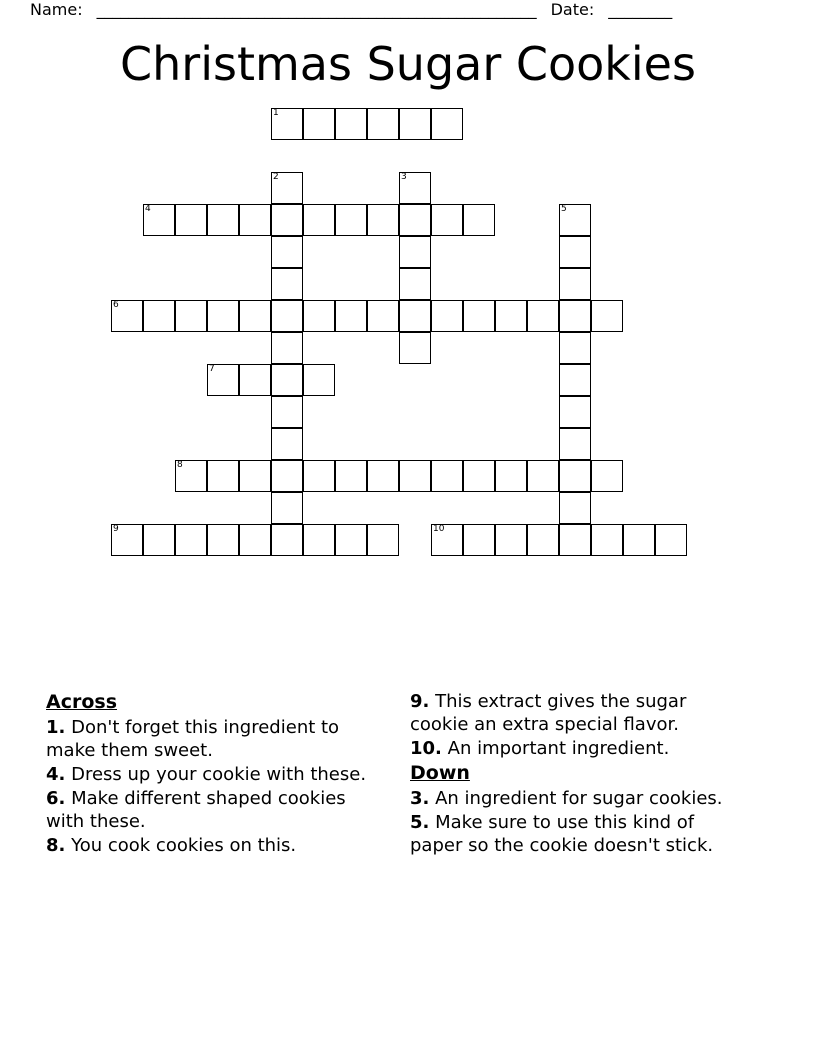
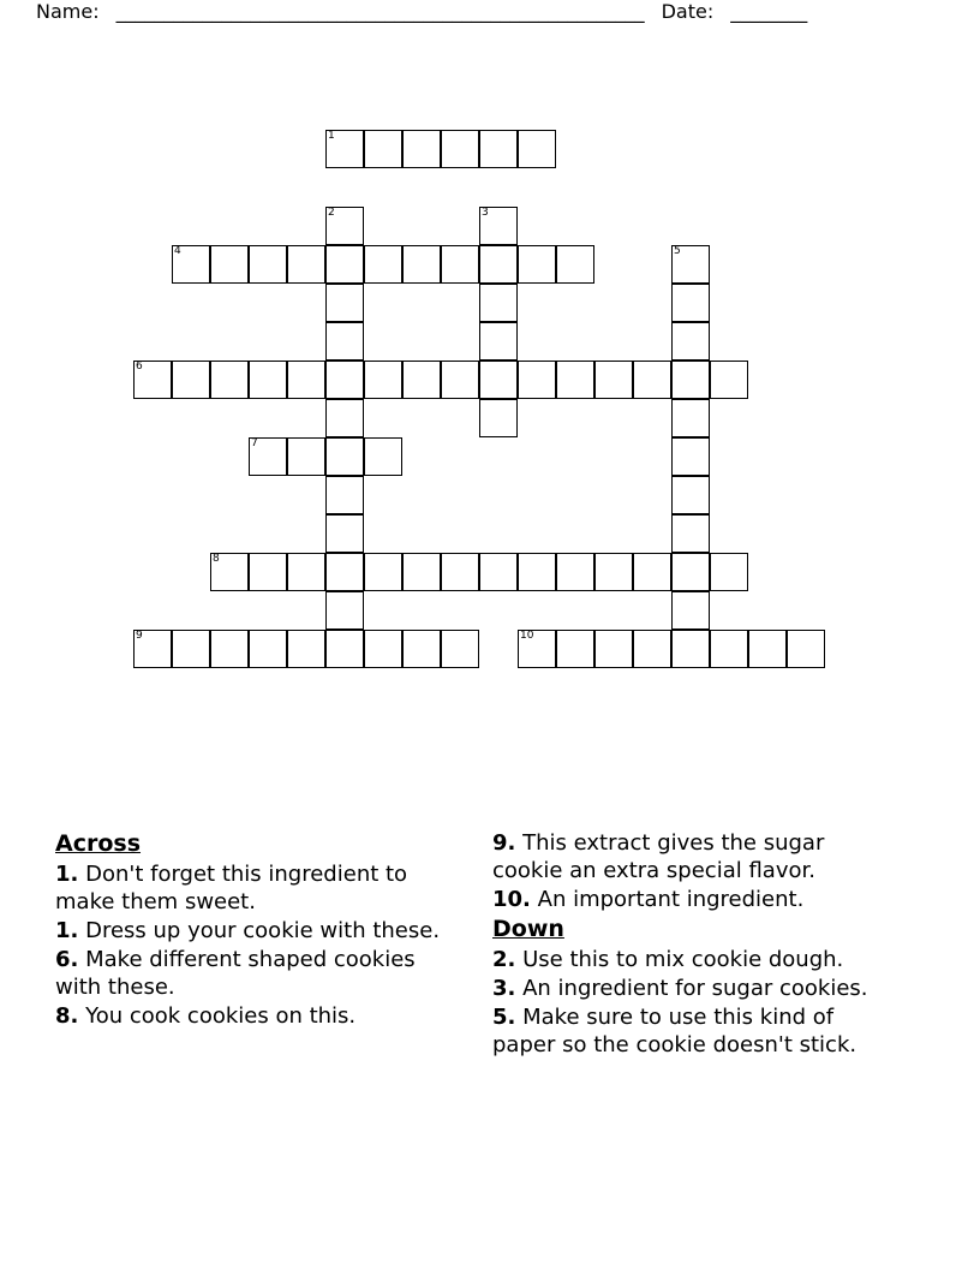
  Name:
  _______________________________________________________
  Date:
  ________
- Christmas Sugar Cookies
  1
  4
  6
  7
  8
  9
  10
  2
  3
  5
  Across
  1. Don't forget this ingredient to make them sweet.
- 4. Dress up your cookie with these.
+ 1. Dress up your cookie with these.
  6. Make different shaped cookies with these.
  8. You cook cookies on this.
  9. This extract gives the sugar cookie an extra special flavor.
  10. An important ingredient.
  Down
+ 2. Use this to mix cookie dough.
  3. An ingredient for sugar cookies.
  5. Make sure to use this kind of paper so the cookie doesn't stick.
